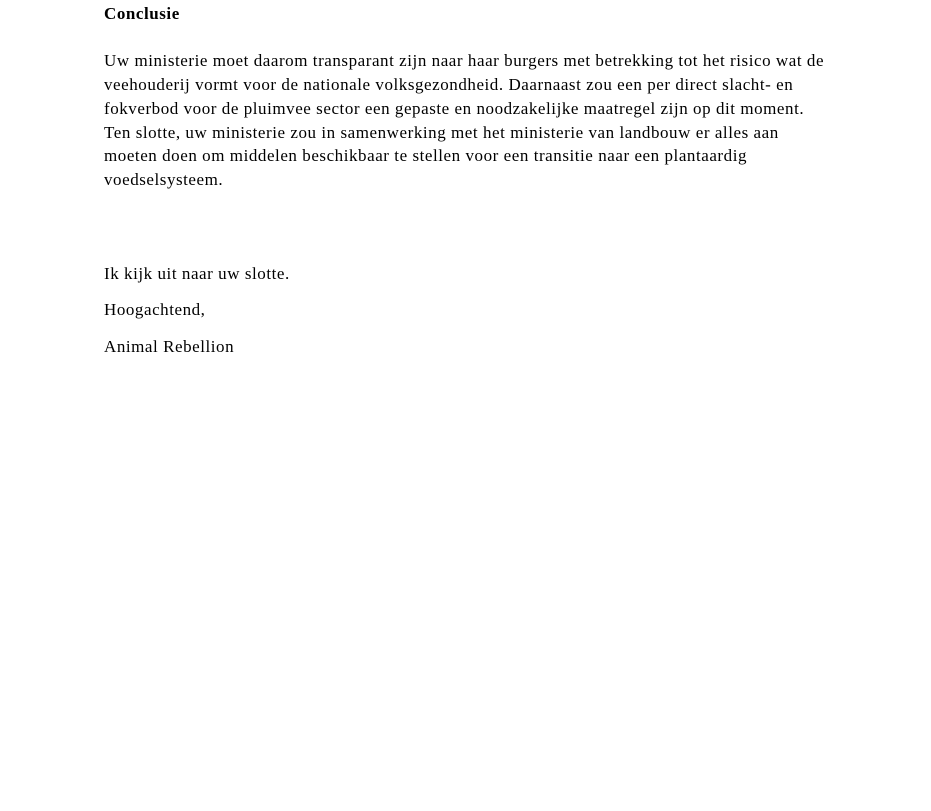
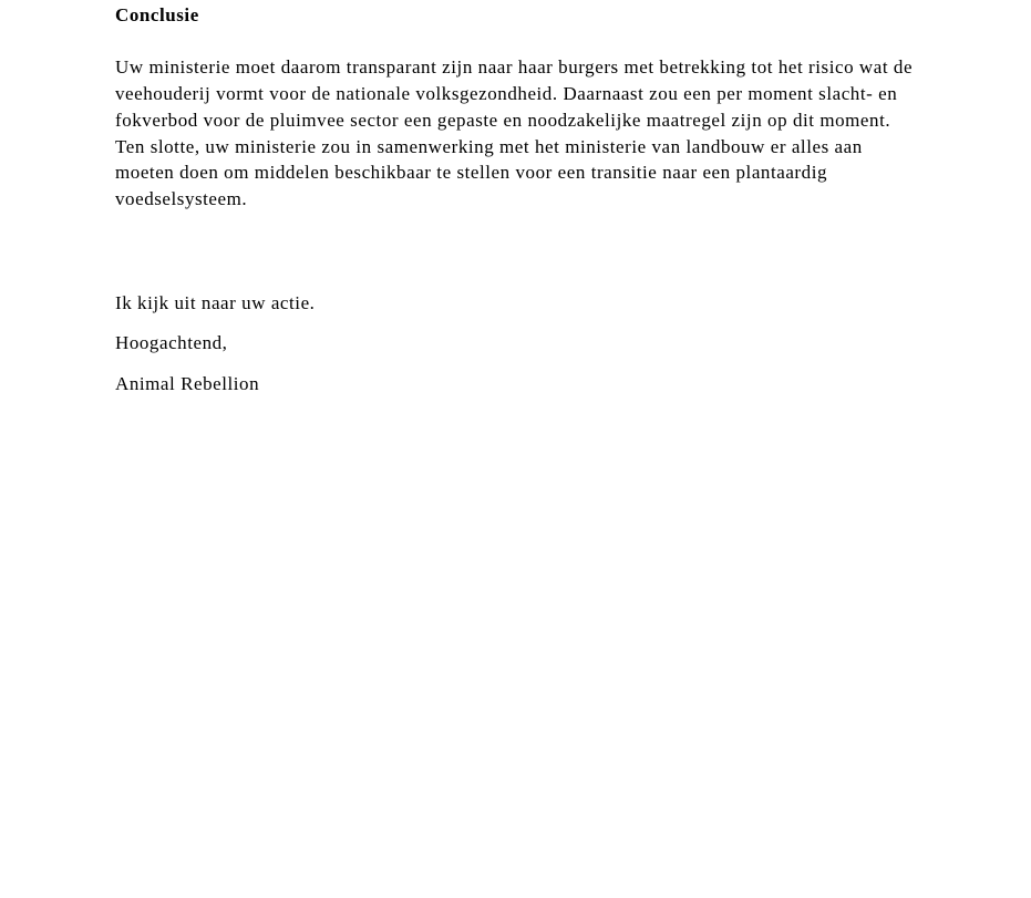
  Conclusie
- Uw ministerie moet daarom transparant zijn naar haar burgers met betrekking tot het risico wat de veehouderij vormt voor de nationale volksgezondheid. Daarnaast zou een per direct slacht- en fokverbod voor de pluimvee sector een gepaste en noodzakelijke maatregel zijn op dit moment. Ten slotte, uw ministerie zou in samenwerking met het ministerie van landbouw er alles aan moeten doen om middelen beschikbaar te stellen voor een transitie naar een plantaardig voedselsysteem.
+ Uw ministerie moet daarom transparant zijn naar haar burgers met betrekking tot het risico wat de veehouderij vormt voor de nationale volksgezondheid. Daarnaast zou een per moment slacht- en fokverbod voor de pluimvee sector een gepaste en noodzakelijke maatregel zijn op dit moment. Ten slotte, uw ministerie zou in samenwerking met het ministerie van landbouw er alles aan moeten doen om middelen beschikbaar te stellen voor een transitie naar een plantaardig voedselsysteem.
- Ik kijk uit naar uw slotte.
+ Ik kijk uit naar uw actie.
  Hoogachtend,
  Animal Rebellion
